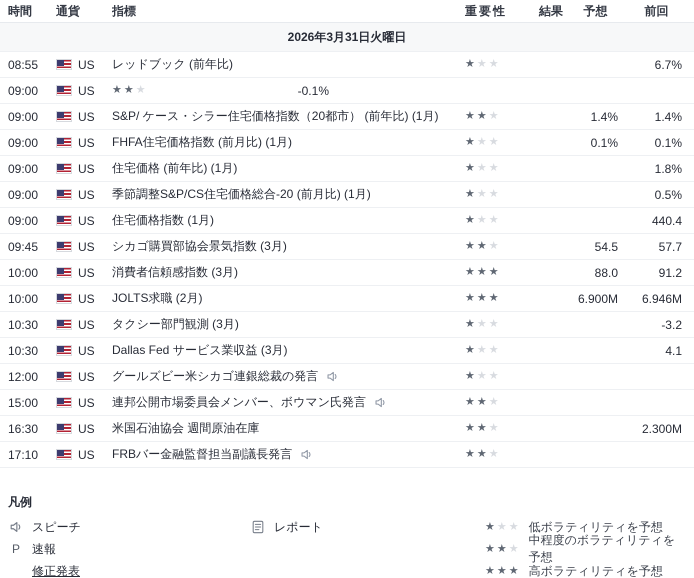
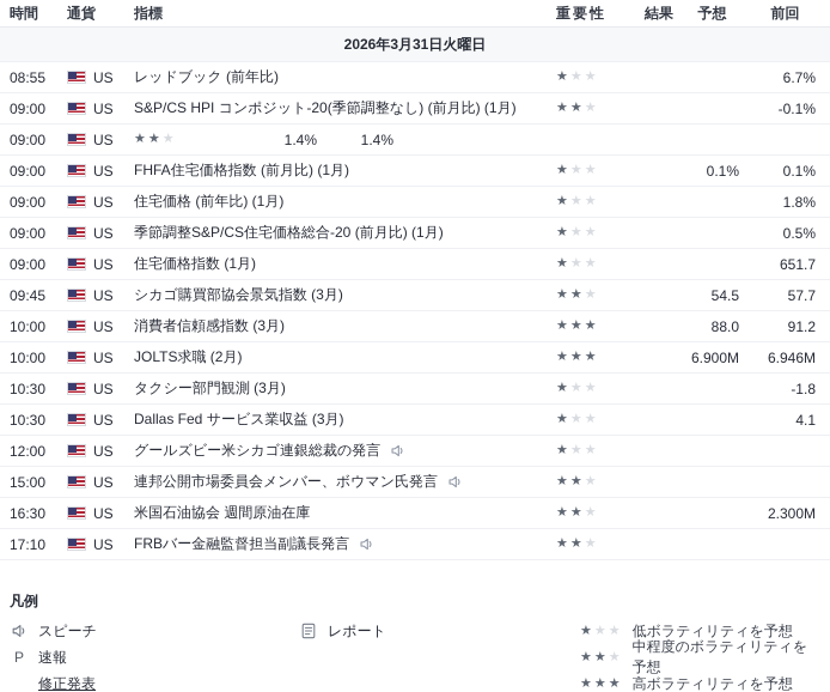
  時間
  通貨
  指標
  重要性
  結果
  予想
  前回
  2026年3月31日火曜日
  08:55
  US
  レッドブック (前年比)
  ★★★
  6.7%
  09:00
  US
+ S&P/CS HPI コンポジット-20(季節調整なし) (前月比) (1月)
  ★★★
  -0.1%
  09:00
  US
- S&P/ ケース・シラー住宅価格指数（20都市） (前年比) (1月)
  ★★★
  1.4%
  1.4%
  09:00
  US
  FHFA住宅価格指数 (前月比) (1月)
  ★★★
  0.1%
  0.1%
  09:00
  US
  住宅価格 (前年比) (1月)
  ★★★
  1.8%
  09:00
  US
  季節調整S&P/CS住宅価格総合-20 (前月比) (1月)
  ★★★
  0.5%
  09:00
  US
  住宅価格指数 (1月)
  ★★★
- 440.4
+ 651.7
  09:45
  US
  シカゴ購買部協会景気指数 (3月)
  ★★★
  54.5
  57.7
  10:00
  US
  消費者信頼感指数 (3月)
  ★★★
  88.0
  91.2
  10:00
  US
  JOLTS求職 (2月)
  ★★★
  6.900M
  6.946M
  10:30
  US
  タクシー部門観測 (3月)
  ★★★
- -3.2
+ -1.8
  10:30
  US
  Dallas Fed サービス業収益 (3月)
  ★★★
  4.1
  12:00
  US
  グールズビー米シカゴ連銀総裁の発言
  ★★★
  15:00
  US
  連邦公開市場委員会メンバー、ボウマン氏発言
  ★★★
  16:30
  US
  米国石油協会 週間原油在庫
  ★★★
  2.300M
  17:10
  US
  FRBバー金融監督担当副議長発言
  ★★★
  凡例
  スピーチ
  レポート
  ★★★
  低ボラティリティを予想
  P
  速報
  ★★★
  中程度のボラティリティを予想
  修正発表
  ★★★
  高ボラティリティを予想
